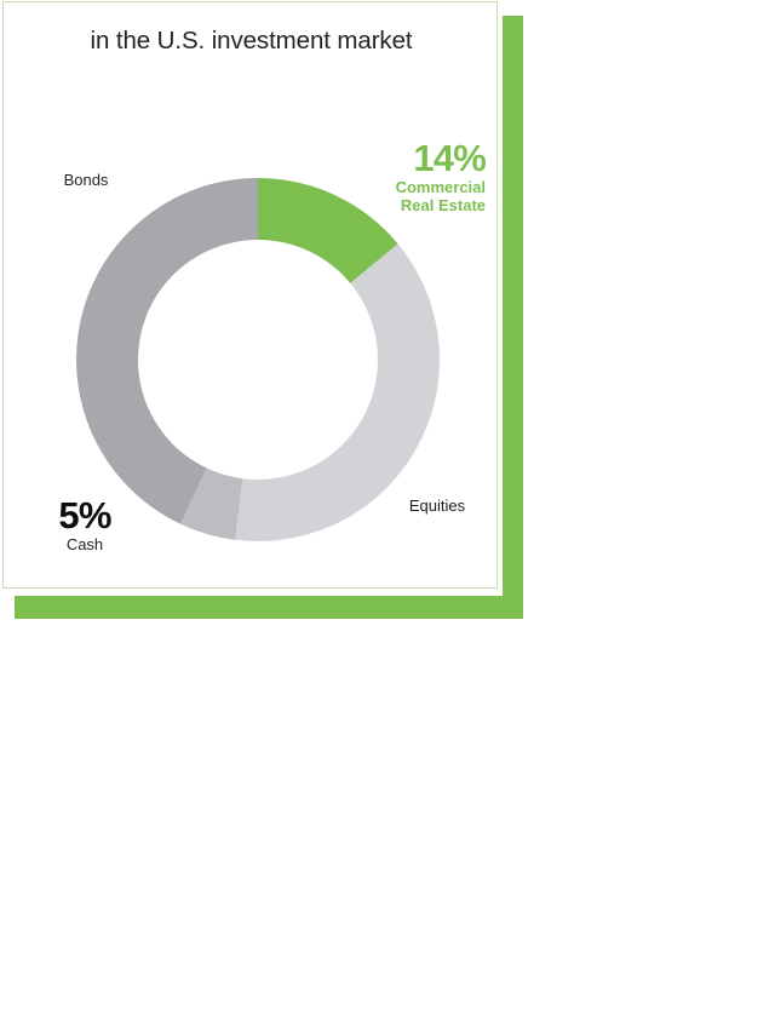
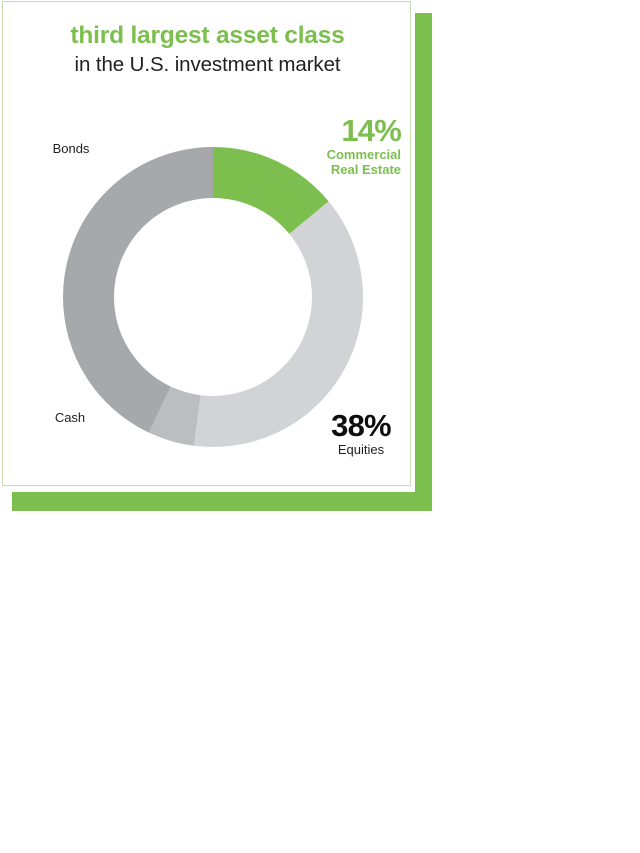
+ third largest asset class
  in the U.S. investment market
  Bonds
  14%
  Commercial
  Real Estate
- 5%
  Cash
+ 38%
  Equities
